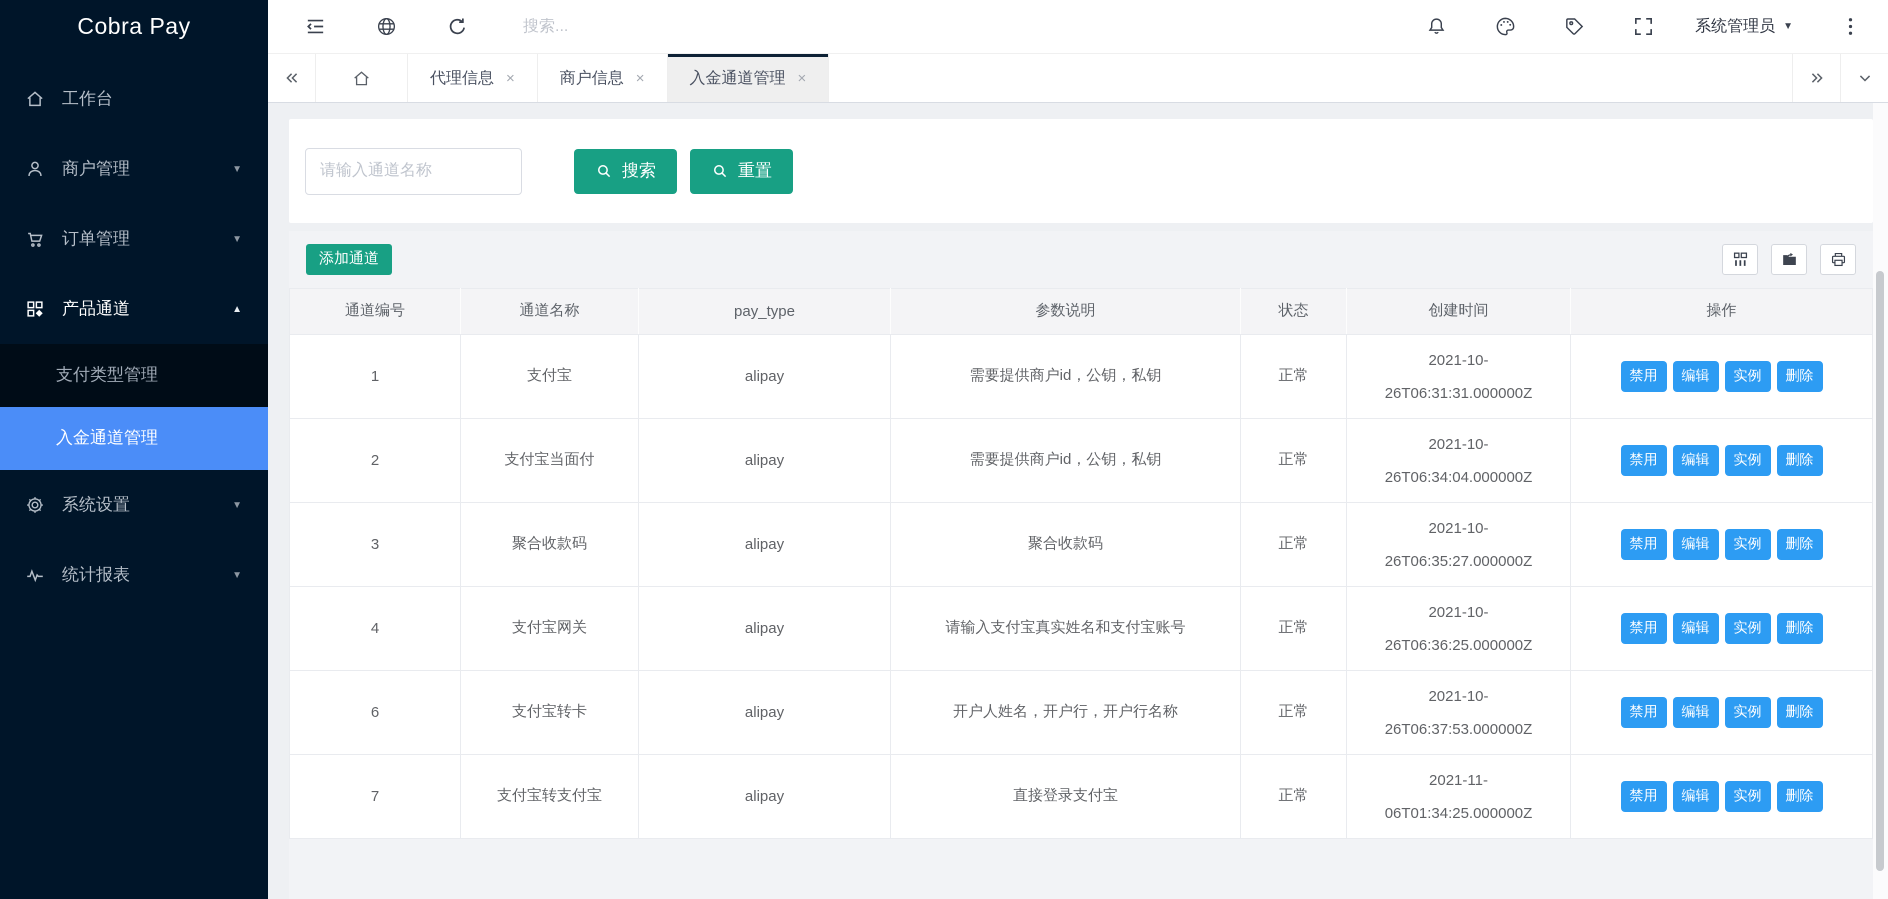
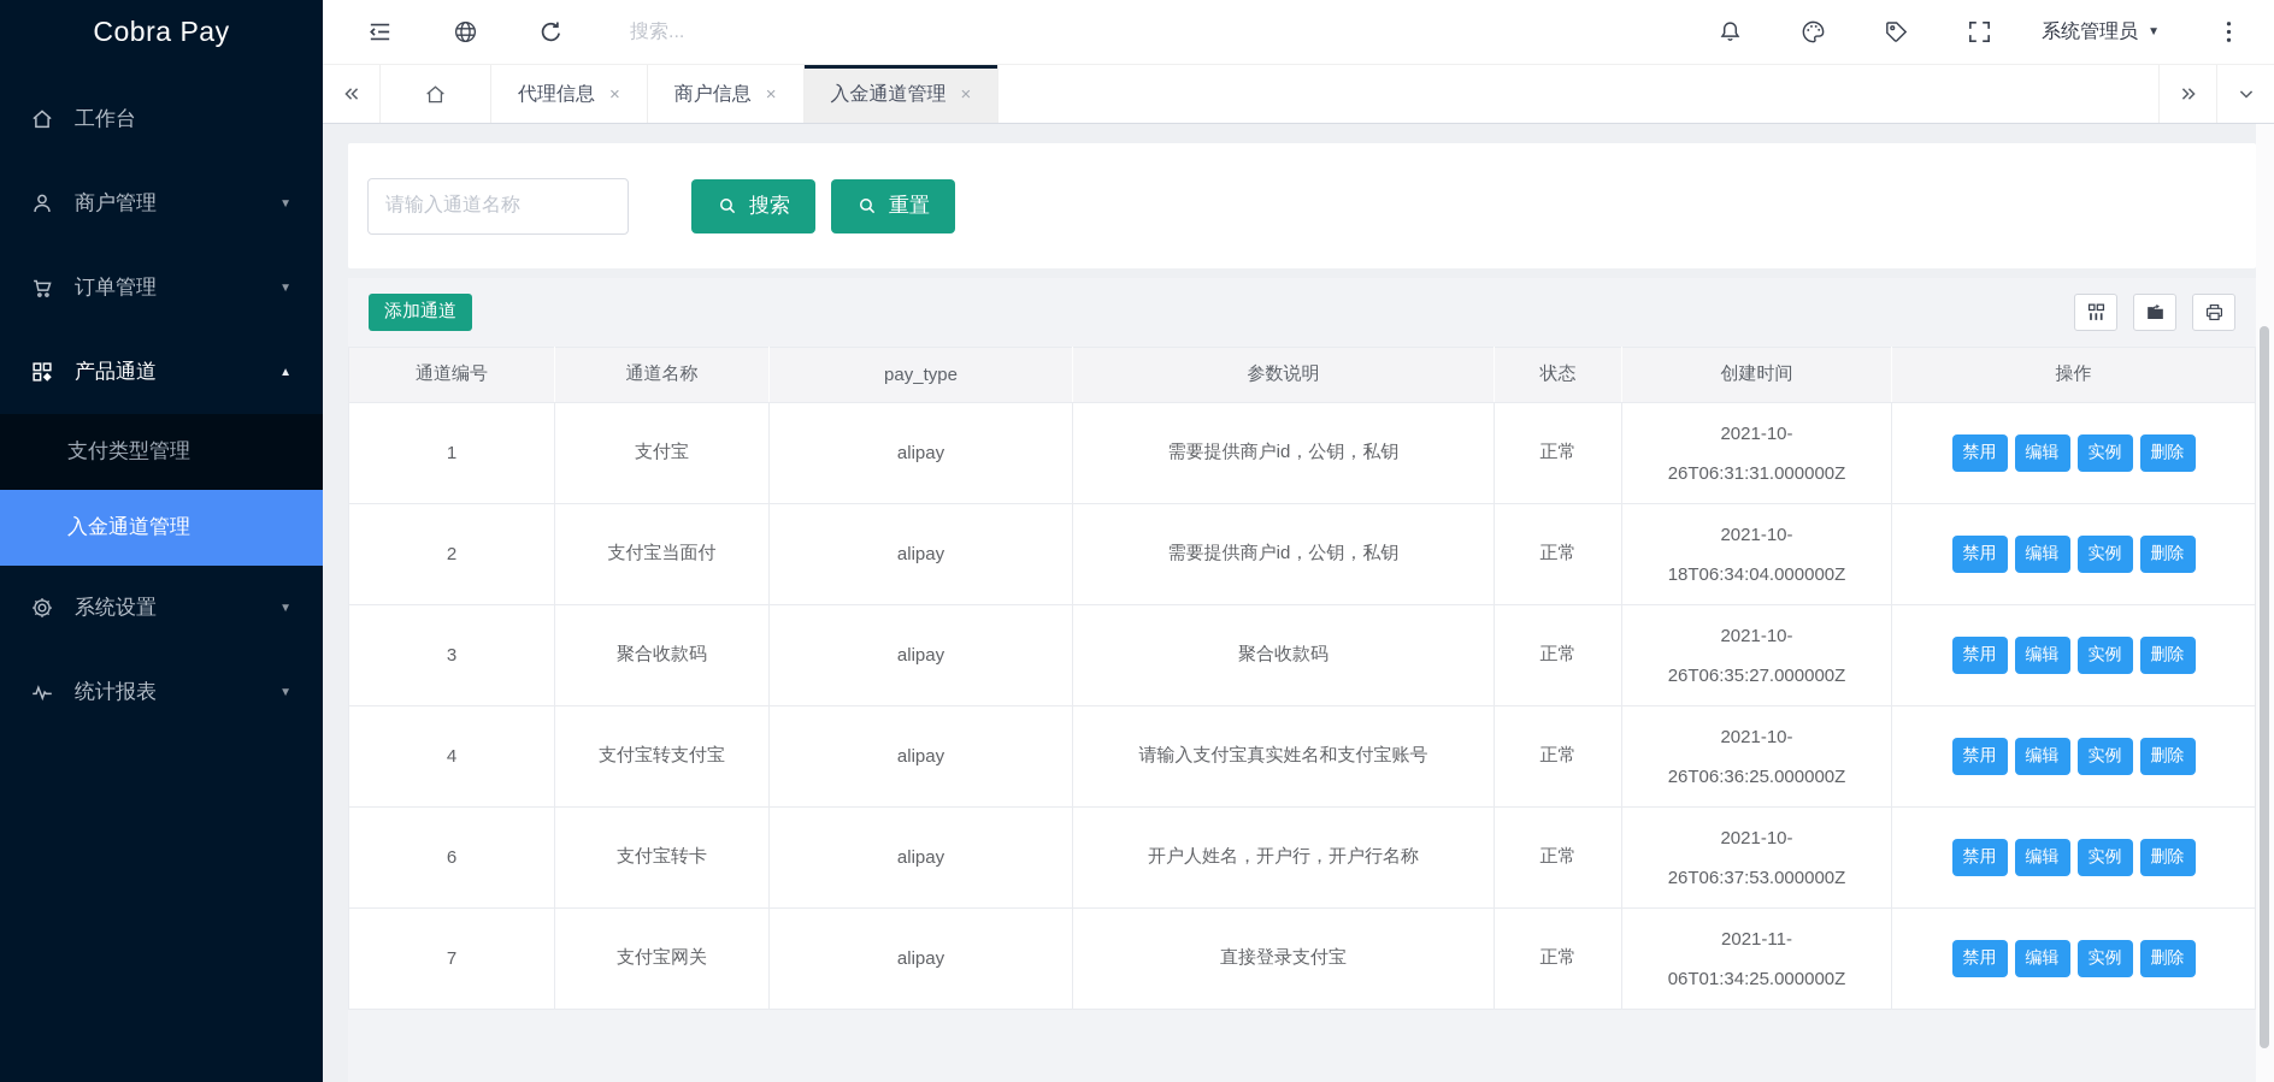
  Cobra Pay
  工作台
  商户管理
  ▼
  订单管理
  ▼
  产品通道
  ▲
  支付类型管理
  入金通道管理
  系统设置
  ▼
  统计报表
  ▼
  搜索...
  系统管理员
  ▼
  代理信息
  ×
  商户信息
  ×
  入金通道管理
  ×
  请输入通道名称
  搜索
  重置
  添加通道
  通道编号	通道名称	pay_type	参数说明	状态	创建时间	操作
  1	支付宝	alipay	需要提供商户id，公钥，私钥	正常	2021-10-26T06:31:31.000000Z	禁用 编辑 实例 删除
- 2	支付宝当面付	alipay	需要提供商户id，公钥，私钥	正常	2021-10-26T06:34:04.000000Z	禁用 编辑 实例 删除
+ 2	支付宝当面付	alipay	需要提供商户id，公钥，私钥	正常	2021-10-18T06:34:04.000000Z	禁用 编辑 实例 删除
  3	聚合收款码	alipay	聚合收款码	正常	2021-10-26T06:35:27.000000Z	禁用 编辑 实例 删除
- 4	支付宝网关	alipay	请输入支付宝真实姓名和支付宝账号	正常	2021-10-26T06:36:25.000000Z	禁用 编辑 实例 删除
+ 4	支付宝转支付宝	alipay	请输入支付宝真实姓名和支付宝账号	正常	2021-10-26T06:36:25.000000Z	禁用 编辑 实例 删除
  6	支付宝转卡	alipay	开户人姓名，开户行，开户行名称	正常	2021-10-26T06:37:53.000000Z	禁用 编辑 实例 删除
- 7	支付宝转支付宝	alipay	直接登录支付宝	正常	2021-11-06T01:34:25.000000Z	禁用 编辑 实例 删除
+ 7	支付宝网关	alipay	直接登录支付宝	正常	2021-11-06T01:34:25.000000Z	禁用 编辑 实例 删除
